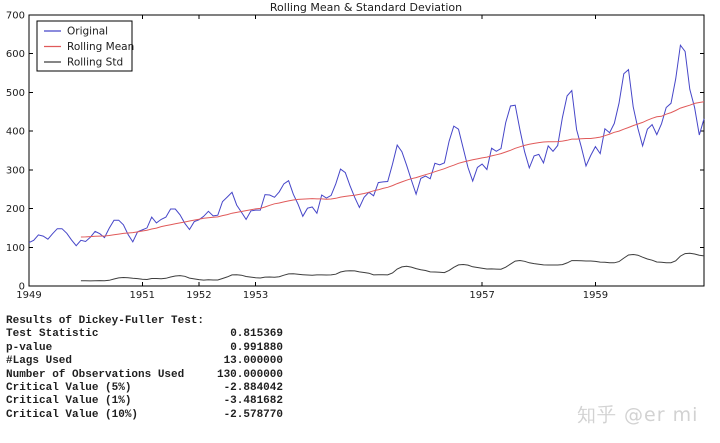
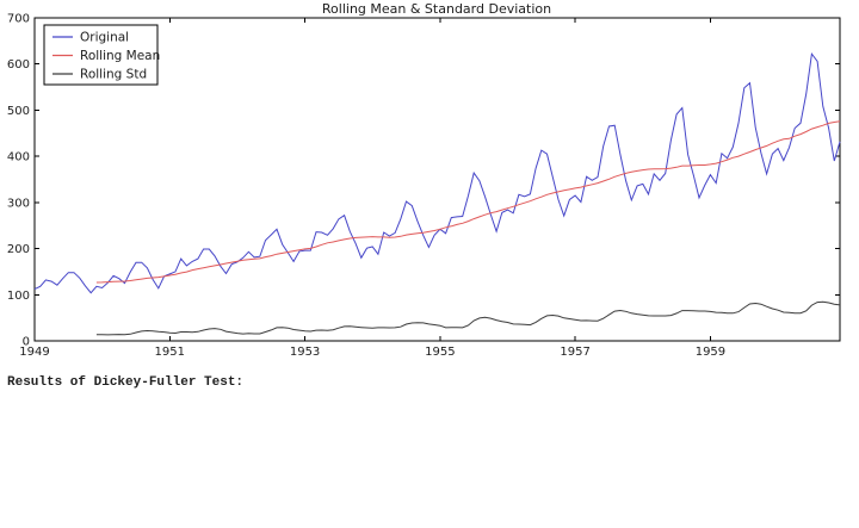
  Rolling Mean & Standard Deviation
  0
  100
  200
  300
  400
  500
  600
  700
  1949
  1951
  1953
- 1952
+ 1955
  1957
  1959
  Original
  Rolling Mean
  Rolling Std
  Results of Dickey-Fuller Test:
- Test Statistic
- 0.815369
- p-value
- 0.991880
- #Lags Used
- 13.000000
- Number of Observations Used
- 130.000000
- Critical Value (5%)
- -2.884042
- Critical Value (1%)
- -3.481682
- Critical Value (10%)
- -2.578770
- 知乎 @er mi
